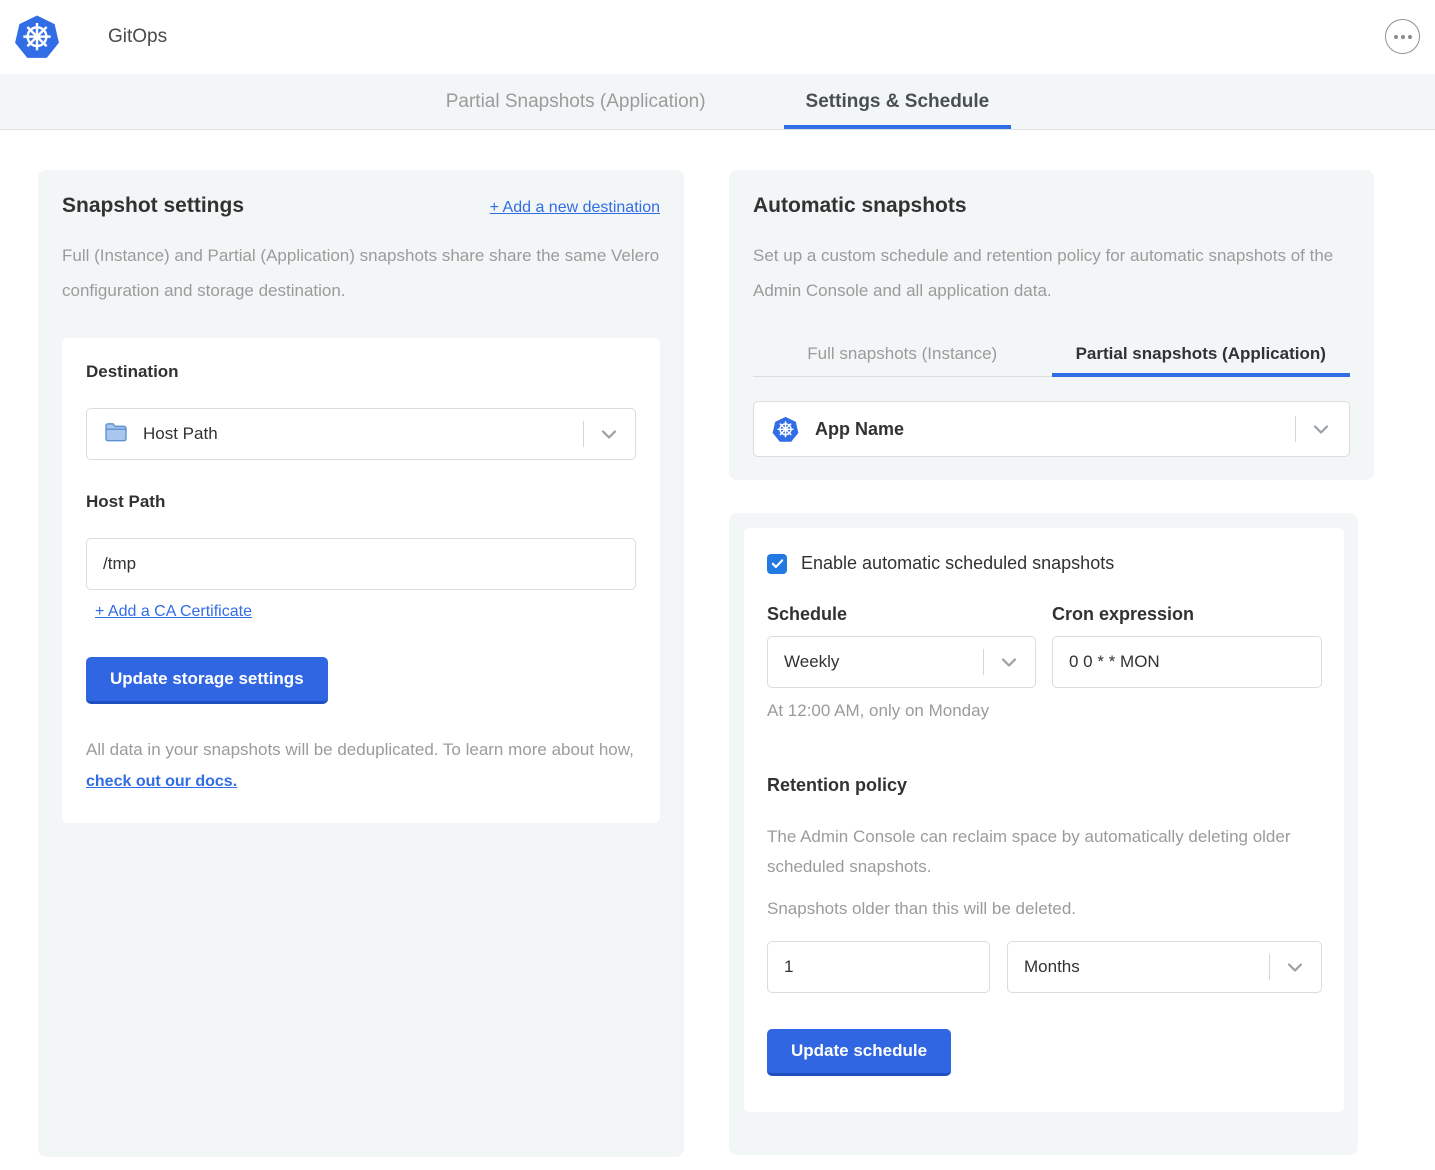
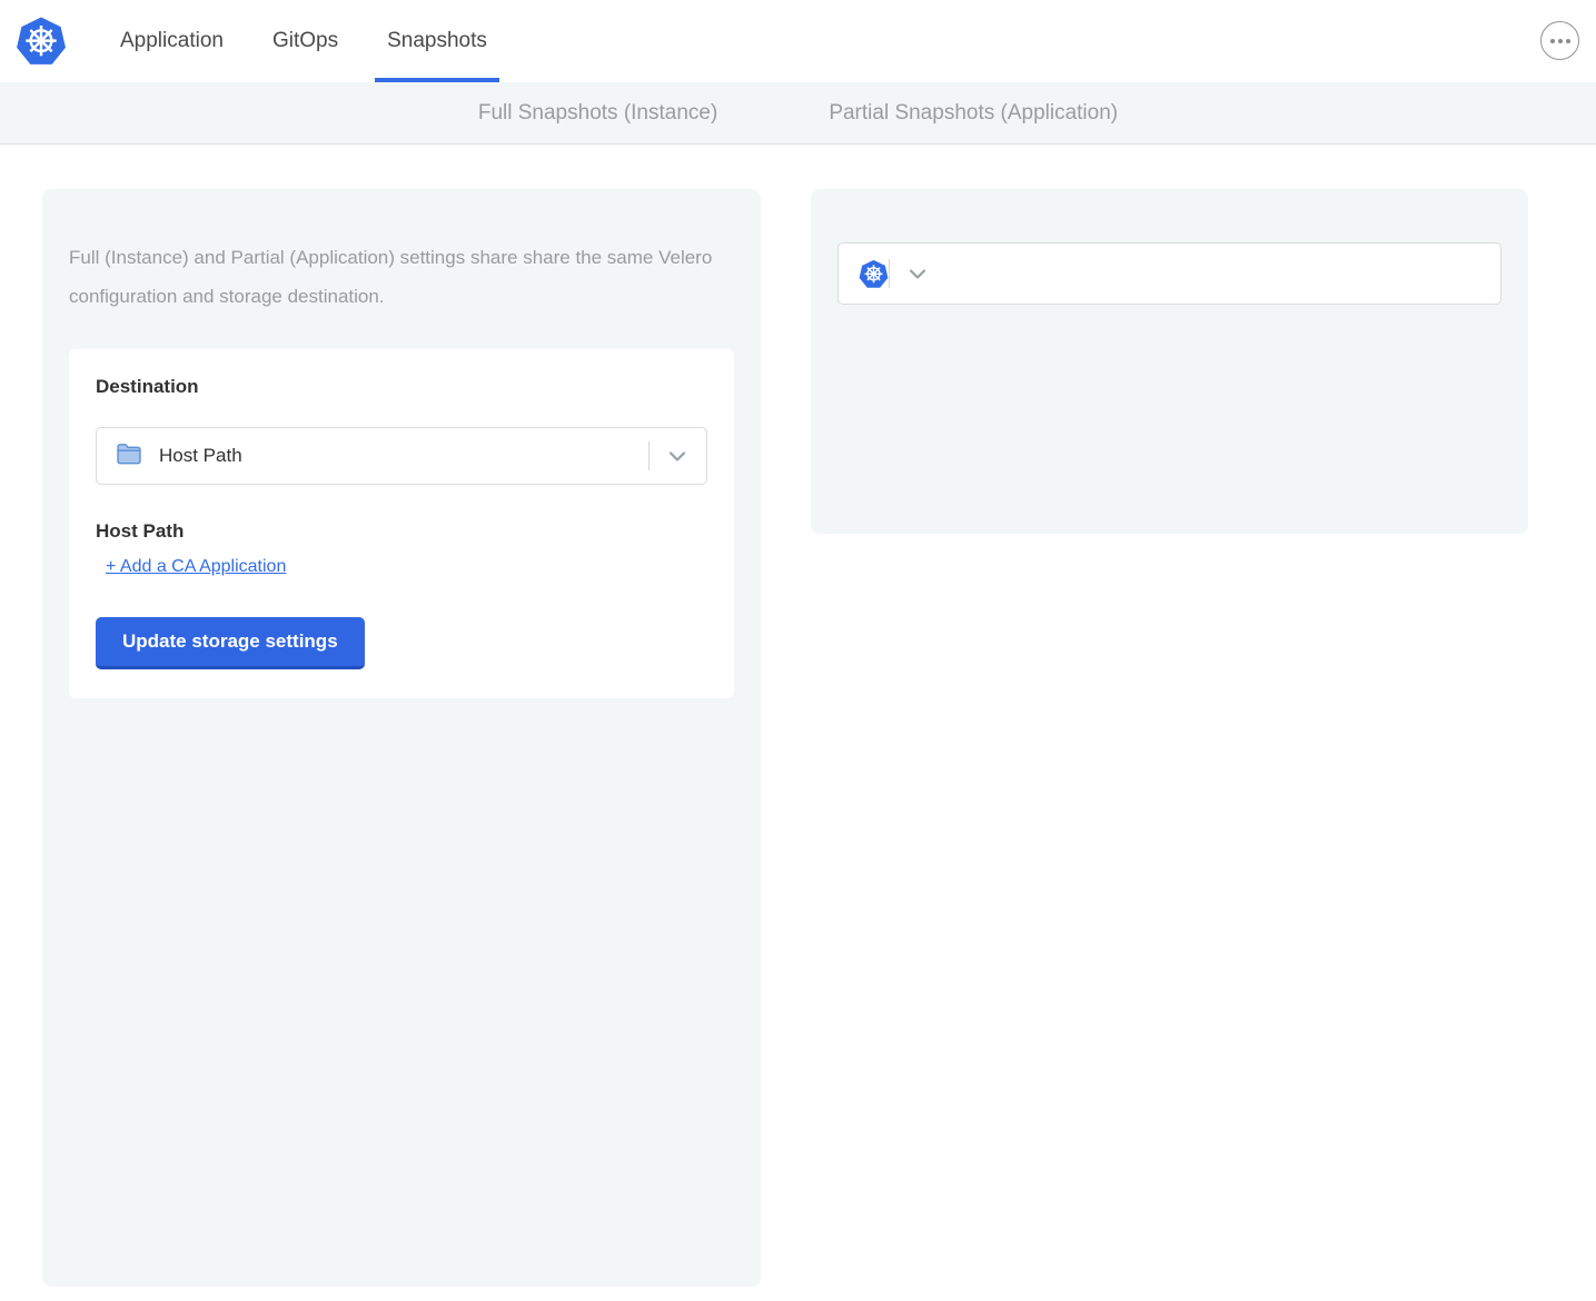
+ Application
  GitOps
+ Snapshots
+ Full Snapshots (Instance)
  Partial Snapshots (Application)
- Settings & Schedule
- Snapshot settings
- + Add a new destination
- Full (Instance) and Partial (Application) snapshots share share the same Velero configuration and storage destination.
+ Full (Instance) and Partial (Application) settings share share the same Velero configuration and storage destination.
  Destination
  Host Path
  Host Path
- /tmp
- + Add a CA Certificate
+ + Add a CA Application
  Update storage settings
- All data in your snapshots will be deduplicated. To learn more about how, check out our docs.
- Automatic snapshots
- Set up a custom schedule and retention policy for automatic snapshots of the Admin Console and all application data.
- Full snapshots (Instance)
- Partial snapshots (Application)
- App Name
- Enable automatic scheduled snapshots
- Schedule
- Cron expression
- Weekly
- 0 0 * * MON
- At 12:00 AM, only on Monday
- Retention policy
- The Admin Console can reclaim space by automatically deleting older scheduled snapshots.
- Snapshots older than this will be deleted.
- 1
- Months
- Update schedule
